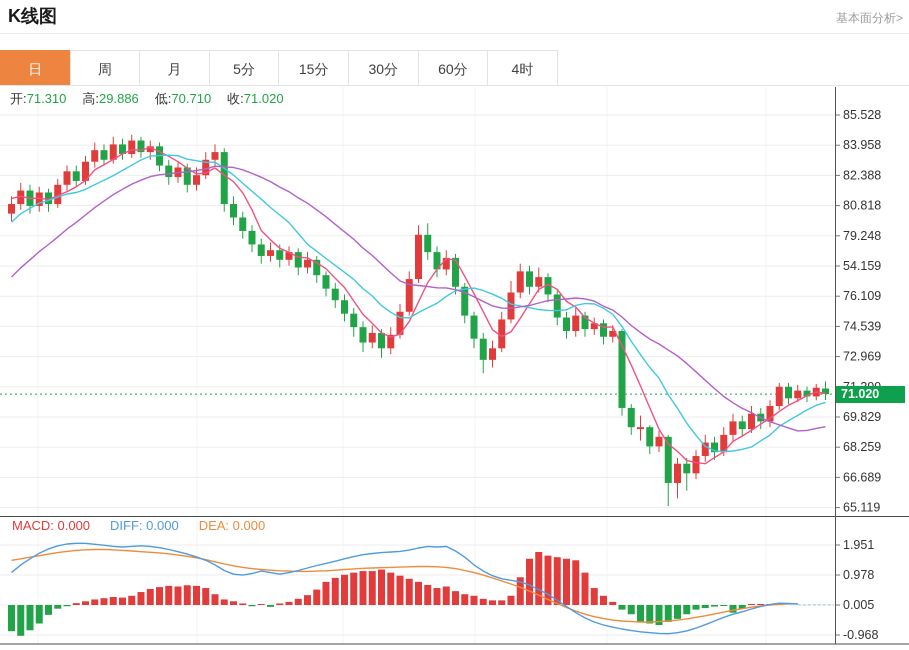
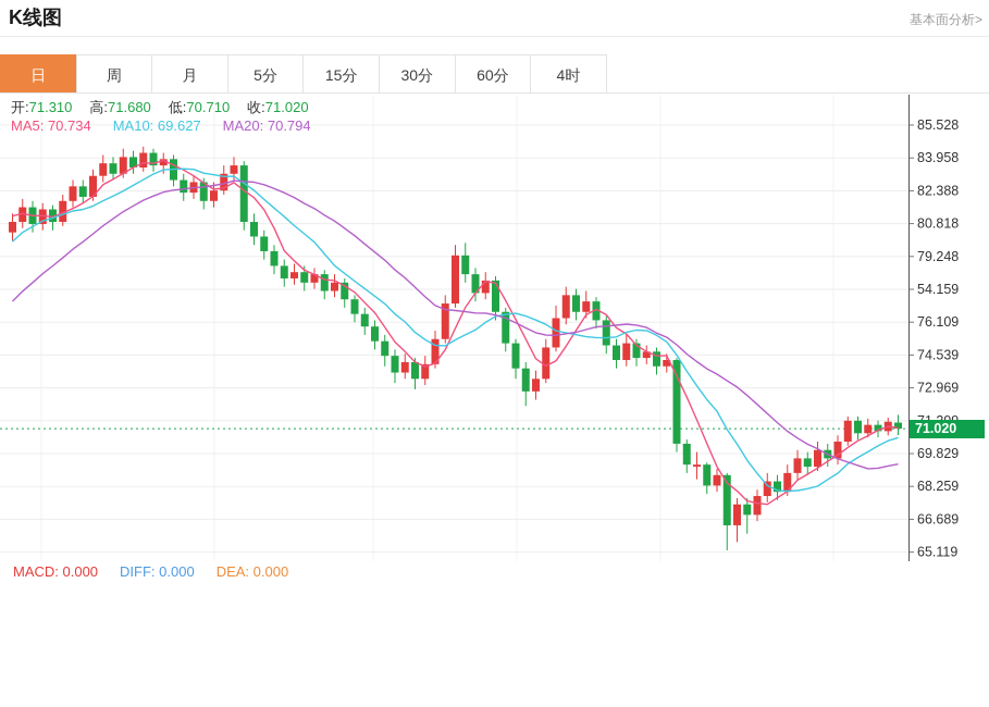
  K线图
  基本面分析>
  日
  周
  月
  5分
  15分
  30分
  60分
  4时
  85.528
  83.958
  82.388
  80.818
  79.248
  54.159
  76.109
  74.539
  72.969
  69.829
  68.259
  66.689
  65.119
- 开:71.310 高:29.886 低:70.710 收:71.020
+ 开:71.310 高:71.680 低:70.710 收:71.020
+ MA5: 70.734 MA10: 69.627 MA20: 70.794
  71.020
- 1.951
- 0.978
- 0.005
- -0.968
  MACD: 0.000 DIFF: 0.000 DEA: 0.000
